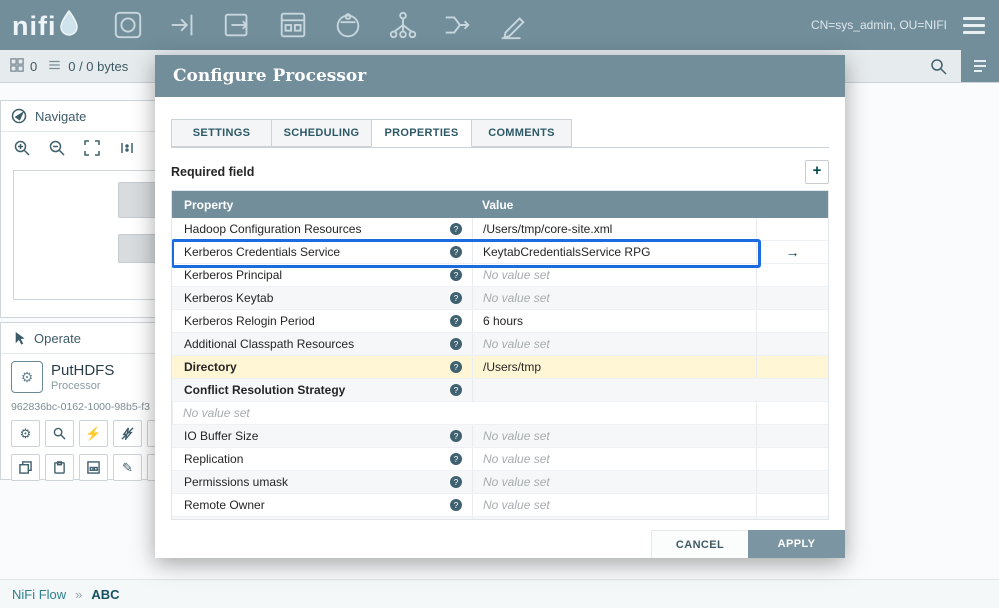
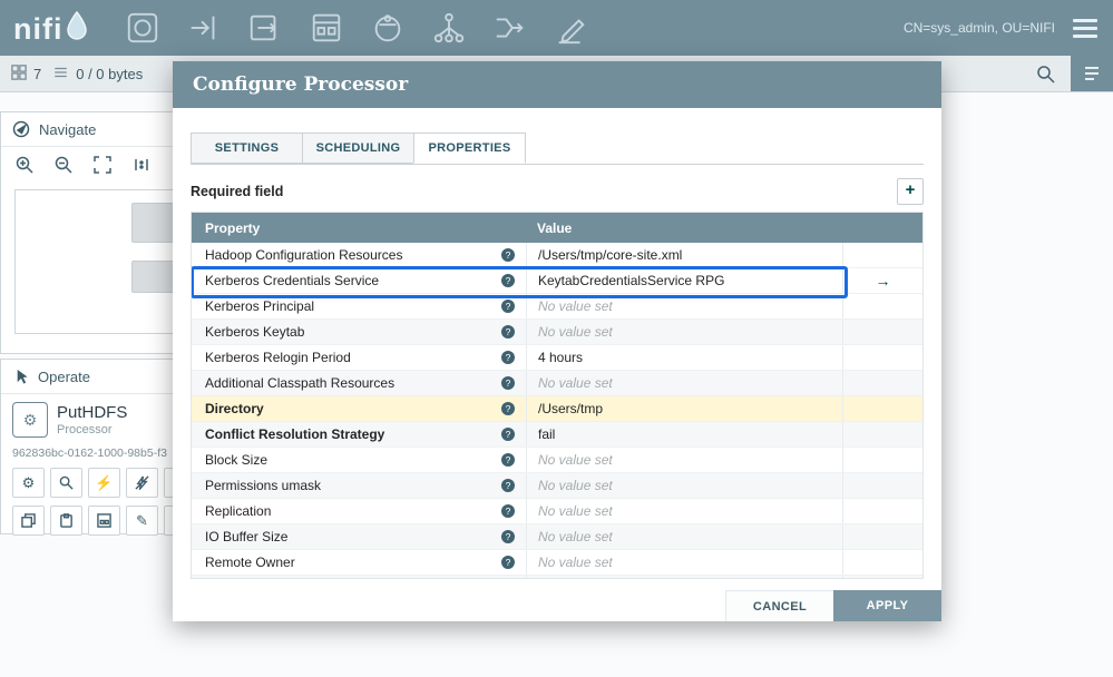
  nifi
  CN=sys_admin, OU=NIFI
- 0
+ 7
  0 / 0 bytes
  Navigate
  Operate
  ⚙
  PutHDFS
  Processor
  962836bc-0162-1000-98b5-f3
  ⚙
  ⚡
  ✎
- NiFi Flow
- »
- ABC
  Configure Processor
  SETTINGS
  SCHEDULING
  PROPERTIES
- COMMENTS
  Required field
  +
  Property
  Value
  Hadoop Configuration Resources
  /Users/tmp/core-site.xml
  Kerberos Credentials Service
  KeytabCredentialsService RPG
  →
  Kerberos Principal
  No value set
  Kerberos Keytab
  No value set
  Kerberos Relogin Period
- 6 hours
+ 4 hours
  Additional Classpath Resources
  No value set
  Directory
  /Users/tmp
  Conflict Resolution Strategy
+ fail
+ Block Size
  No value set
- IO Buffer Size
+ Permissions umask
  No value set
  Replication
  No value set
- Permissions umask
+ IO Buffer Size
  No value set
  Remote Owner
  No value set
  CANCEL
  APPLY
